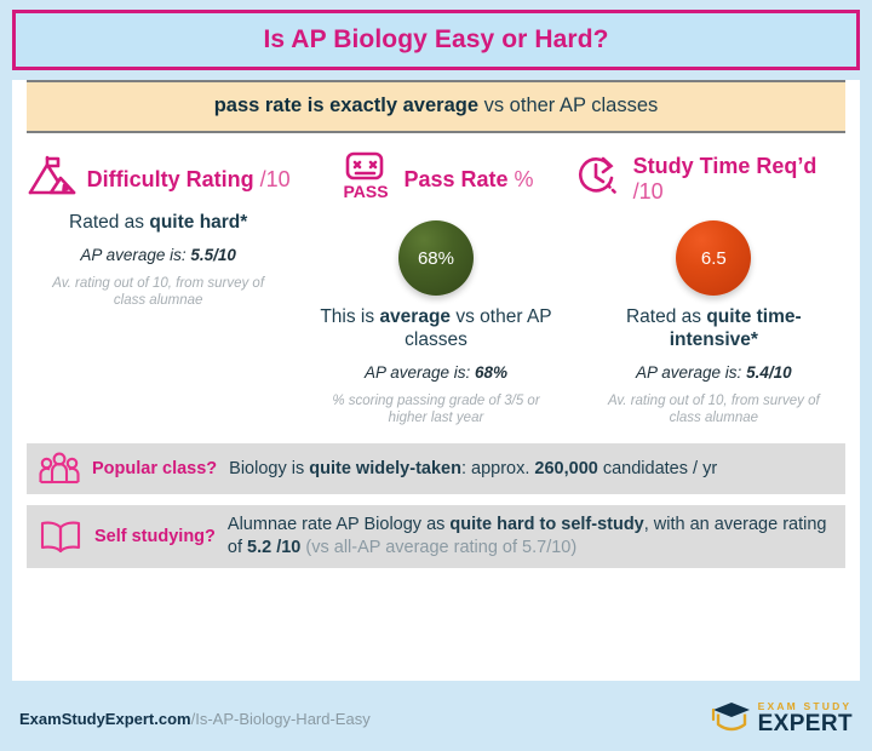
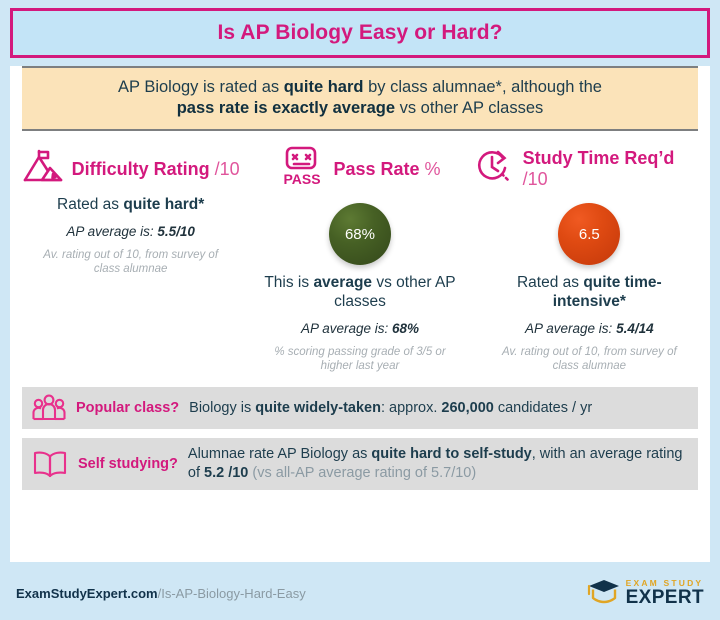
  Is AP Biology Easy or Hard?
+ AP Biology is rated as quite hard by class alumnae*, although the
  pass rate is exactly average vs other AP classes
  Difficulty Rating /10
  Rated as quite hard*
  AP average is: 5.5/10
  Av. rating out of 10, from survey of class alumnae
  PASS
  Pass Rate %
  68%
  This is average vs other AP classes
  AP average is: 68%
  % scoring passing grade of 3/5 or higher last year
  Study Time Req’d /10
  6.5
  Rated as quite time-intensive*
- AP average is: 5.4/10
+ AP average is: 5.4/14
  Av. rating out of 10, from survey of class alumnae
  Popular class?
  Biology is quite widely-taken: approx. 260,000 candidates / yr
  Self studying?
  Alumnae rate AP Biology as quite hard to self-study, with an average rating of 5.2 /10 (vs all-AP average rating of 5.7/10)
  ExamStudyExpert.com/Is-AP-Biology-Hard-Easy
  EXAM STUDY
  EXPERT
